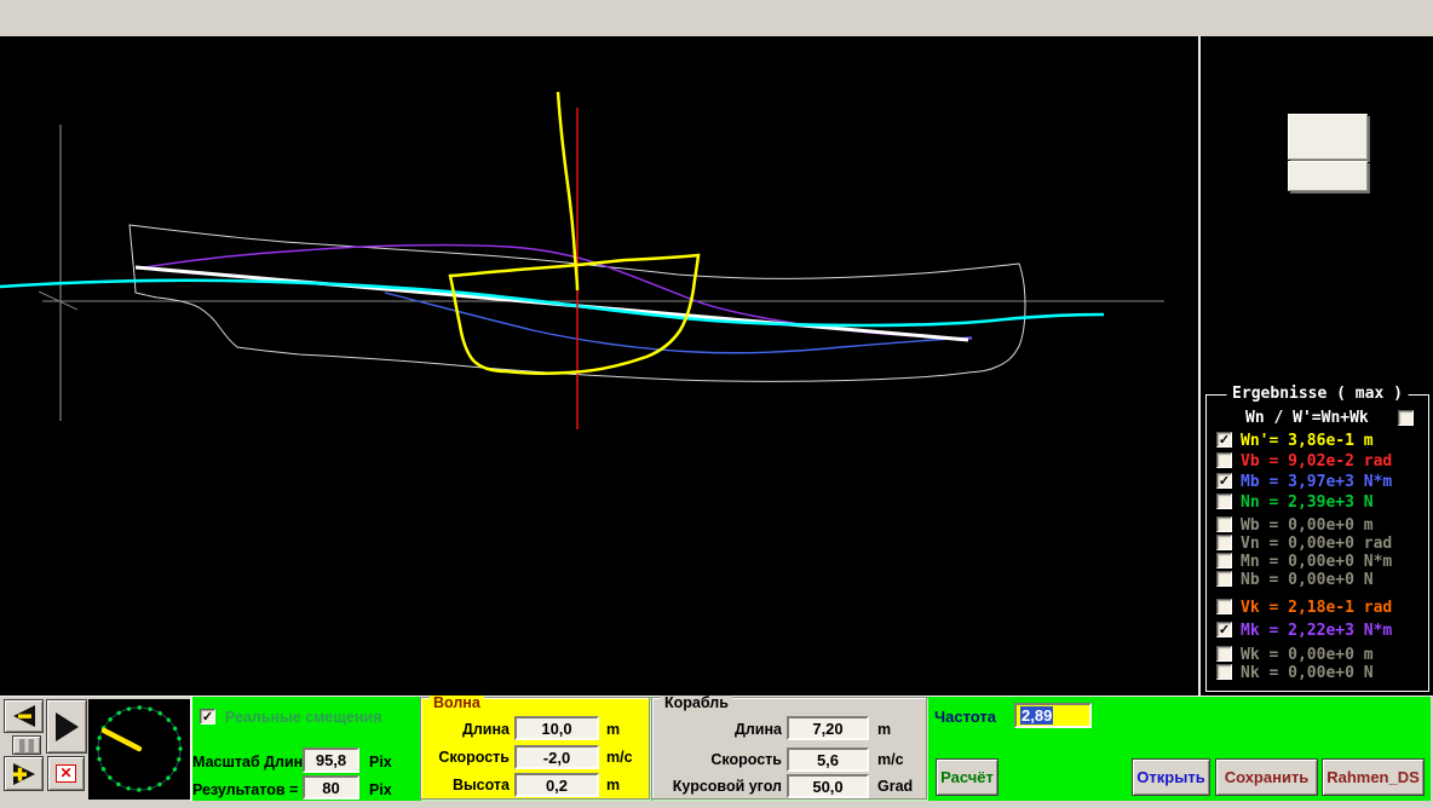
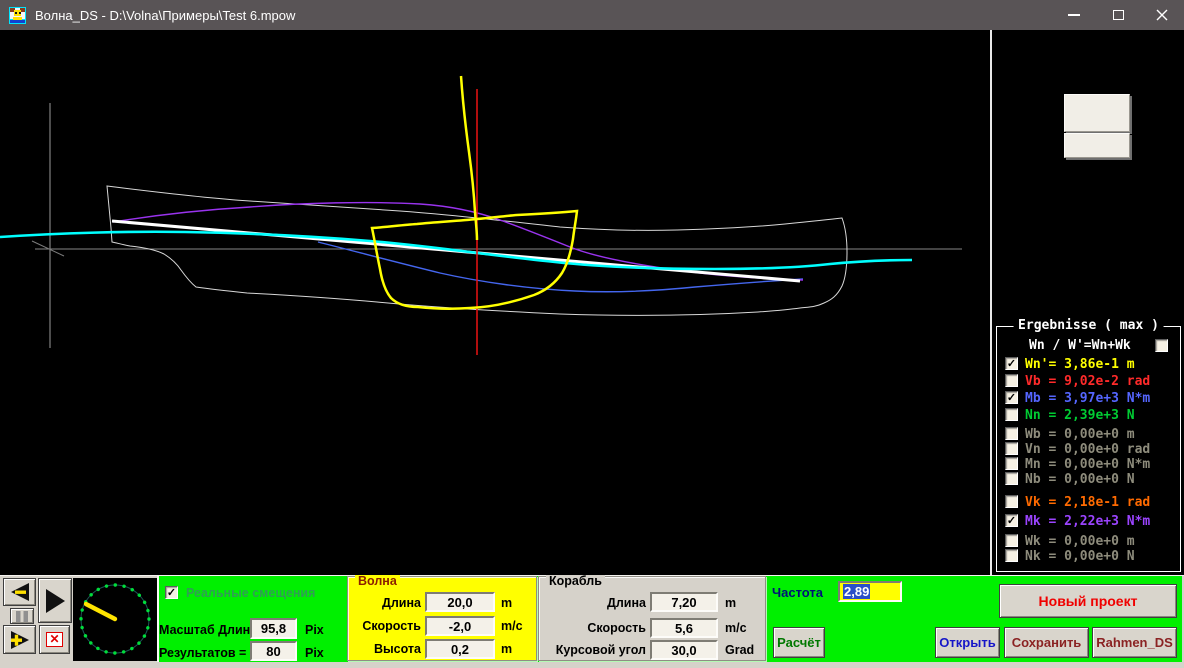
+ Волна_DS - D:\Volna\Примеры\Test 6.mpow
  Ergebnisse ( max )
  Wn / W'=Wn+Wk
  ✓
  Wn'= 3,86e-1 m
  Vb = 9,02e-2 rad
  ✓
  Mb = 3,97e+3 N*m
  Nn = 2,39e+3 N
  Wb = 0,00e+0 m
  Vn = 0,00e+0 rad
  Mn = 0,00e+0 N*m
  Nb = 0,00e+0 N
  Vk = 2,18e-1 rad
  ✓
  Mk = 2,22e+3 N*m
  Wk = 0,00e+0 m
  Nk = 0,00e+0 N
  ✕
  ✓
  Реальные смещения
  Масштаб Длин
  95,8
  Pix
  Результатов =
  80
  Pix
  Волна
  Длина
- 10,0
+ 20,0
  m
  Скорость
  -2,0
  m/c
  Высота
  0,2
  m
  Корабль
  Длина
  7,20
  m
  Скорость
  5,6
  m/c
  Курсовой угол
- 50,0
+ 30,0
  Grad
  Частота
  2,89
+ Новый проект
  Расчёт
  Открыть
  Сохранить
  Rahmen_DS
